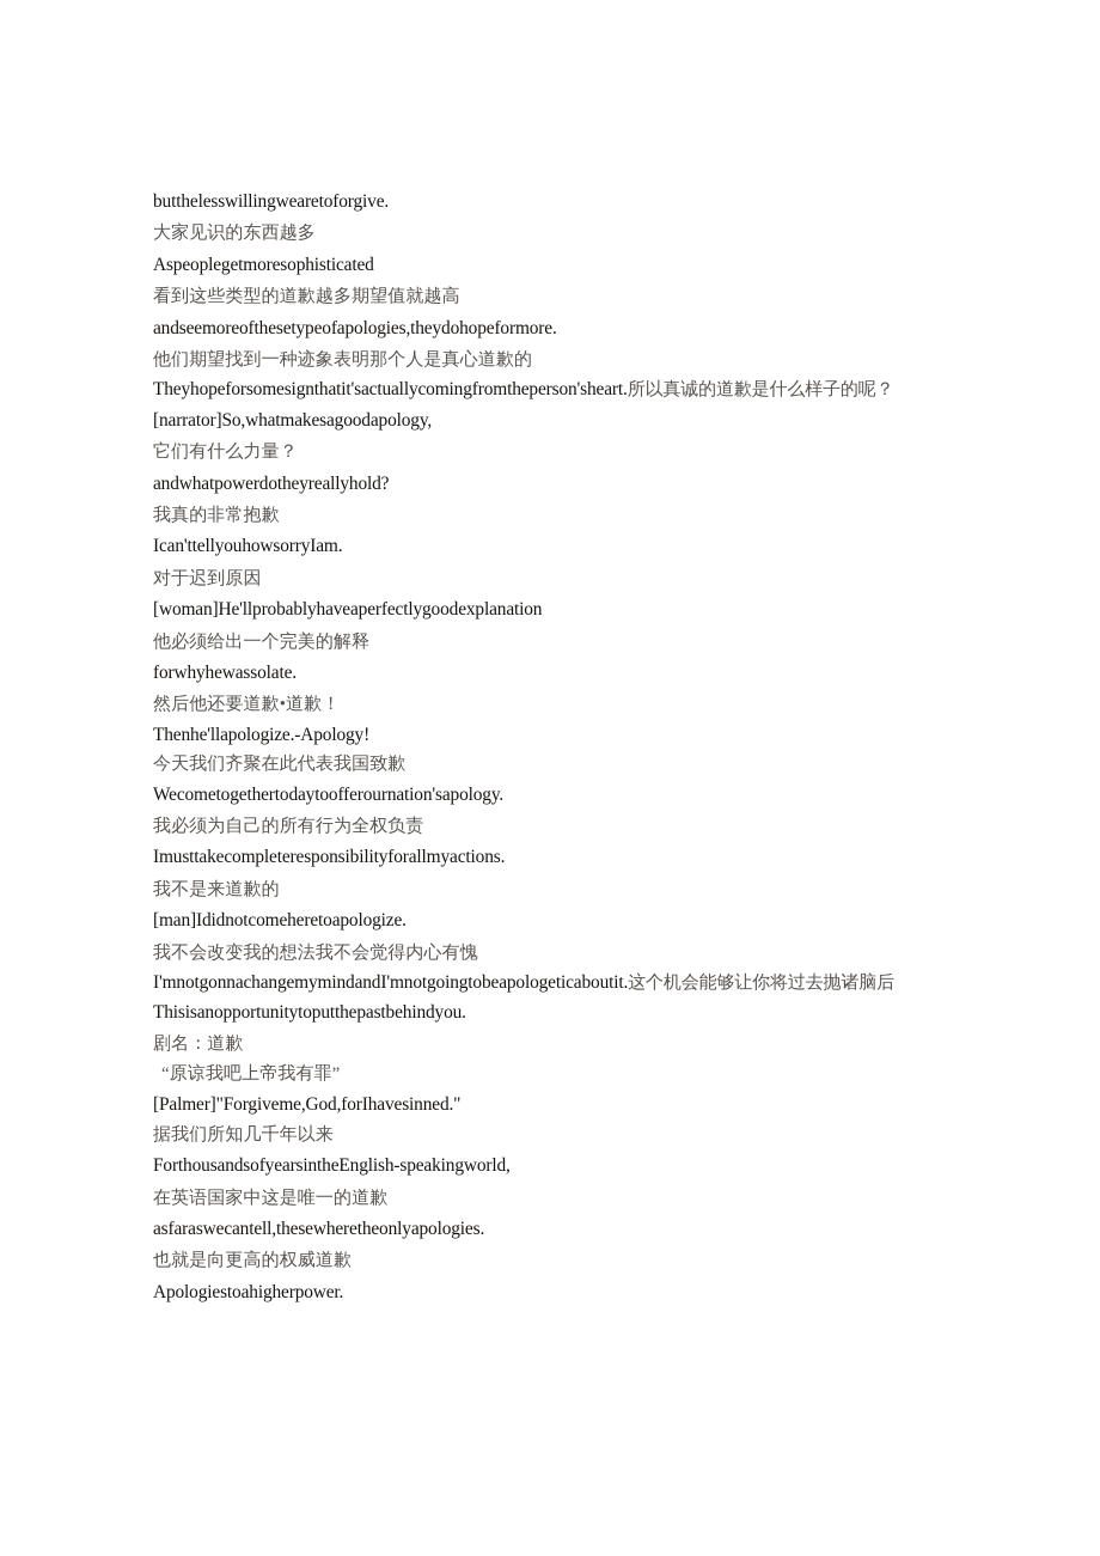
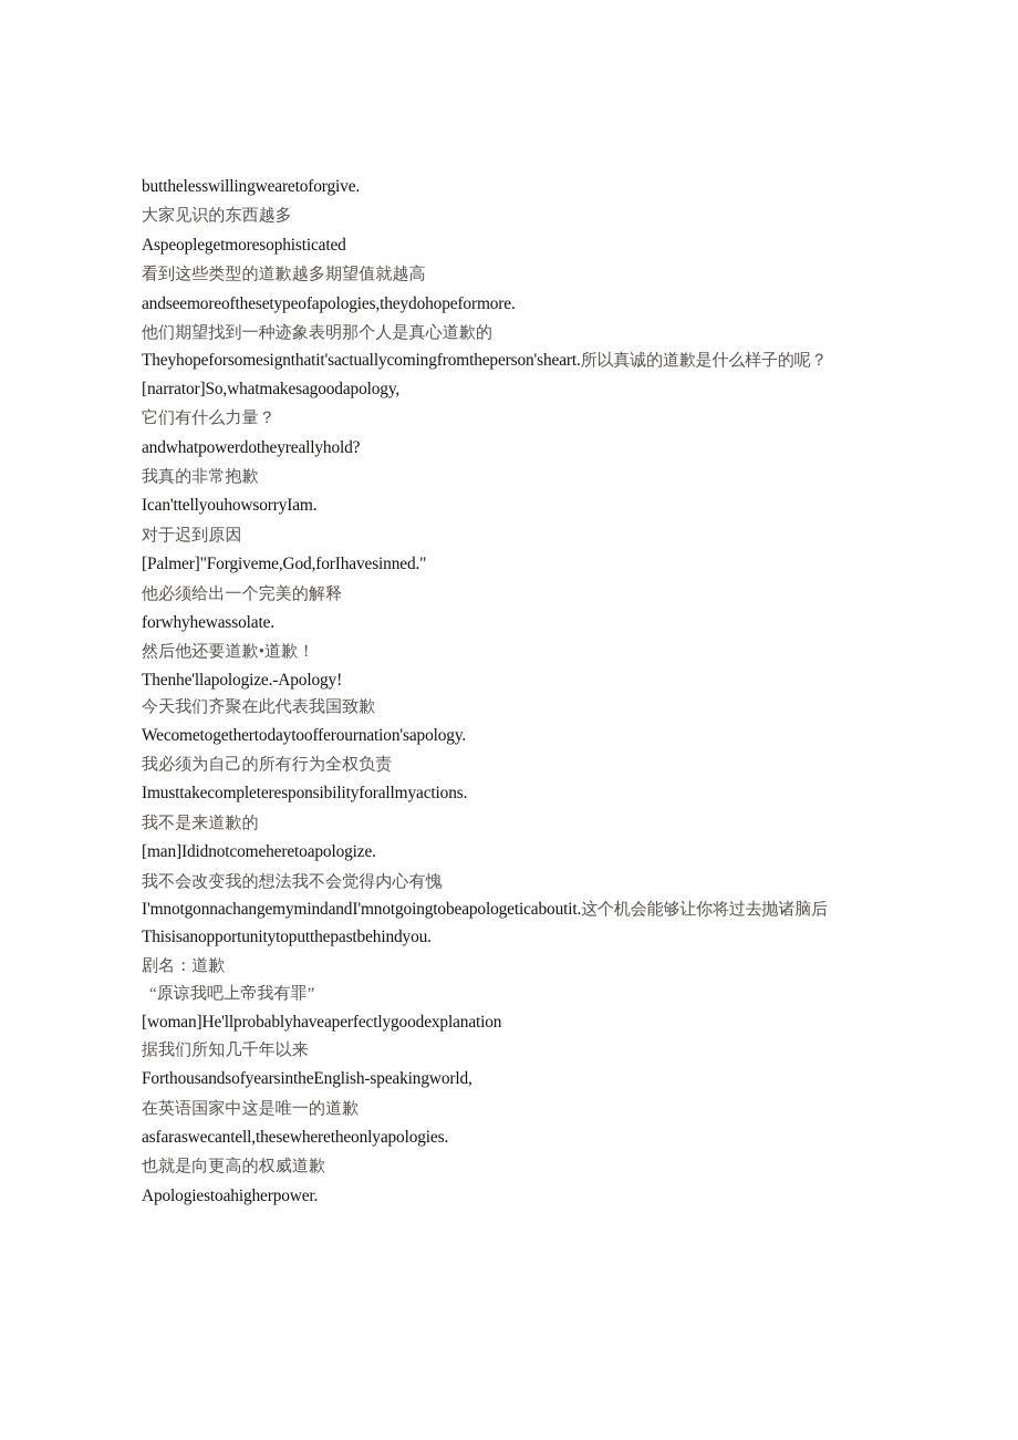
  butthelesswillingwearetoforgive.
  大家见识的东西越多
  Aspeoplegetmoresophisticated
  看到这些类型的道歉越多期望值就越高
  andseemoreofthesetypeofapologies,theydohopeformore.
  他们期望找到一种迹象表明那个人是真心道歉的
  Theyhopeforsomesignthatit'sactuallycomingfromtheperson'sheart.所以真诚的道歉是什么样子的呢？
  [narrator]So,whatmakesagoodapology,
  它们有什么力量？
  andwhatpowerdotheyreallyhold?
  我真的非常抱歉
  Ican'ttellyouhowsorryIam.
  对于迟到原因
- [woman]He'llprobablyhaveaperfectlygoodexplanation
+ [Palmer]"Forgiveme,God,forIhavesinned."
  他必须给出一个完美的解释
  forwhyhewassolate.
  然后他还要道歉•道歉！
  Thenhe'llapologize.-Apology!
  今天我们齐聚在此代表我国致歉
  Wecometogethertodaytoofferournation'sapology.
  我必须为自己的所有行为全权负责
  Imusttakecompleteresponsibilityforallmyactions.
  我不是来道歉的
  [man]Ididnotcomeheretoapologize.
  我不会改变我的想法我不会觉得内心有愧
  I'mnotgonnachangemymindandI'mnotgoingtobeapologeticaboutit.这个机会能够让你将过去抛诸脑后
  Thisisanopportunitytoputthepastbehindyou.
  剧名：道歉
  “原谅我吧上帝我有罪”
- [Palmer]"Forgiveme,God,forIhavesinned."
+ [woman]He'llprobablyhaveaperfectlygoodexplanation
  据我们所知几千年以来
  ForthousandsofyearsintheEnglish-speakingworld,
  在英语国家中这是唯一的道歉
  asfaraswecantell,thesewheretheonlyapologies.
  也就是向更高的权威道歉
  Apologiestoahigherpower.
